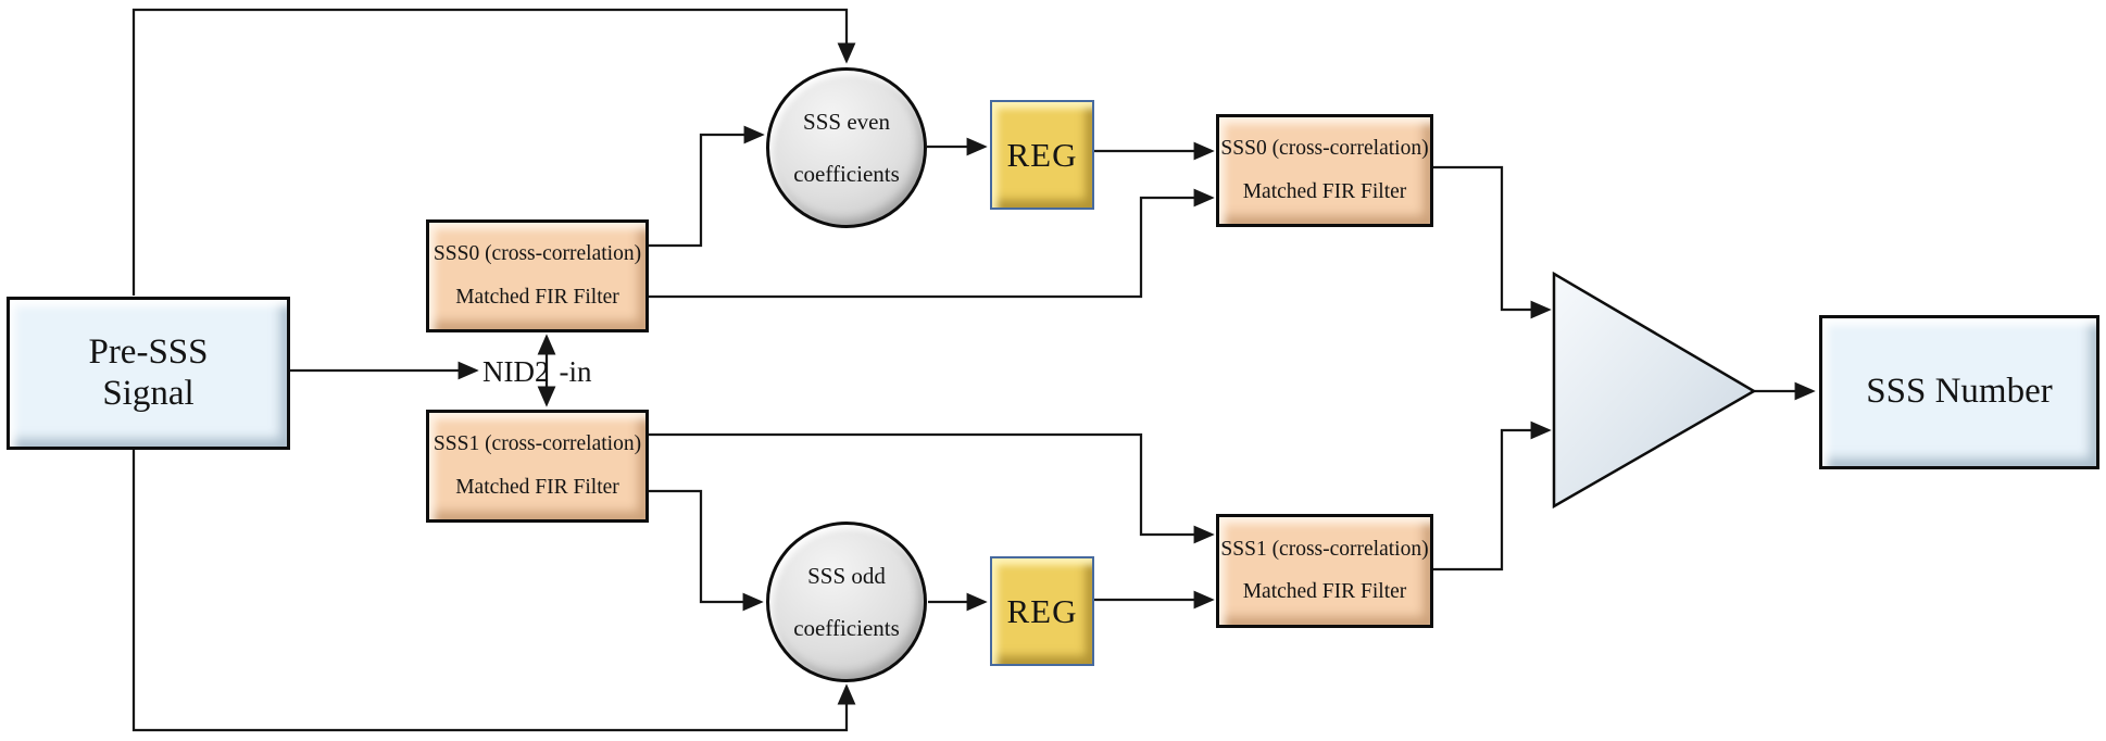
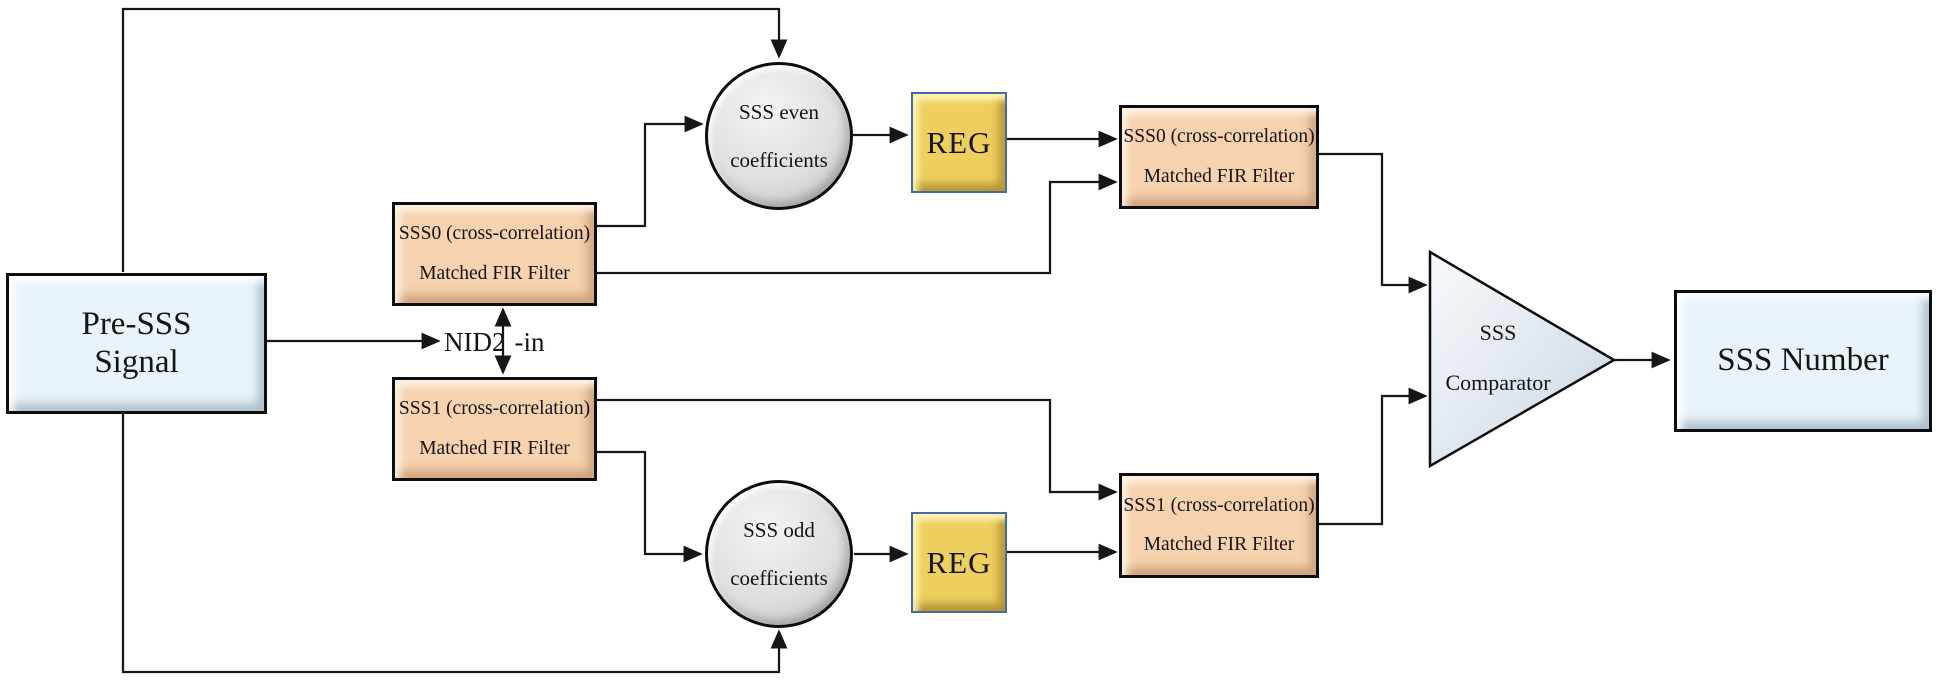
  Pre-SSS
  Signal
  SSS0 (cross-correlation)
  Matched FIR Filter
  SSS1 (cross-correlation)
  Matched FIR Filter
  SSS even
  coefficients
  SSS odd
  coefficients
  REG
  REG
  SSS0 (cross-correlation)
  Matched FIR Filter
  SSS1 (cross-correlation)
  Matched FIR Filter
+ SSS
+ Comparator
  SSS Number
  NID2
  -in
